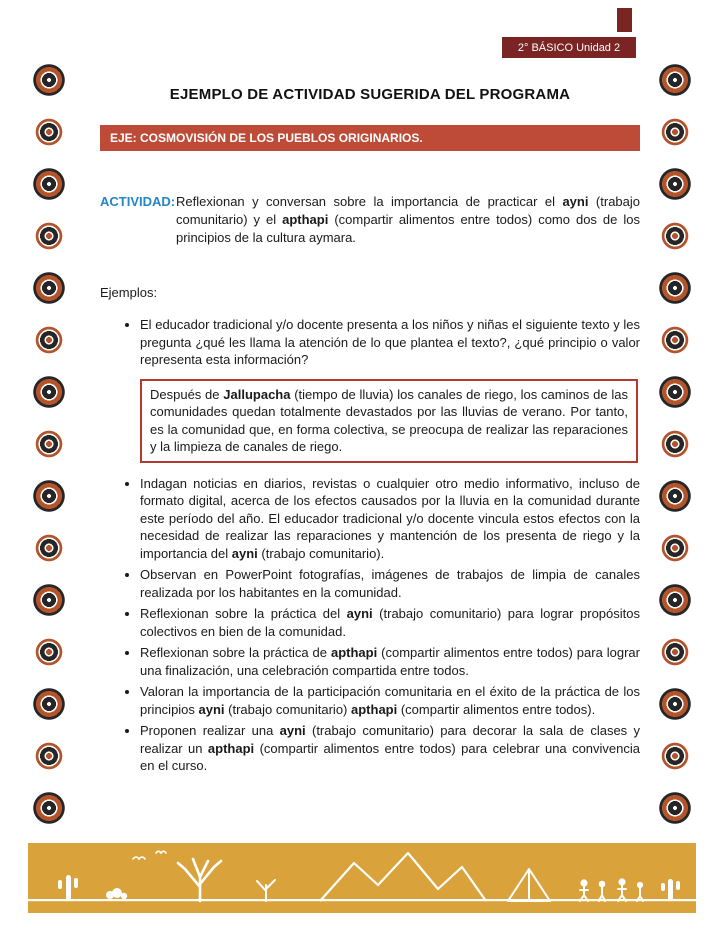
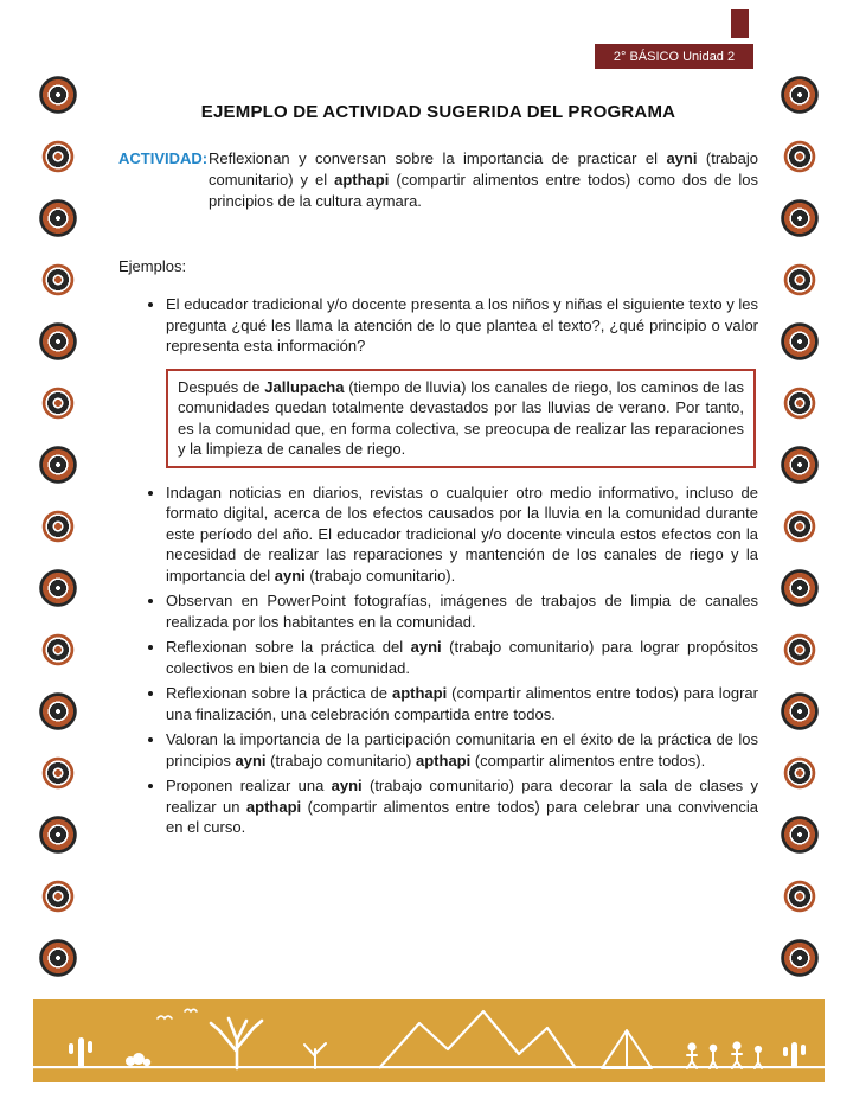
  2° BÁSICO Unidad 2
  EJEMPLO DE ACTIVIDAD SUGERIDA DEL PROGRAMA
- EJE: COSMOVISIÓN DE LOS PUEBLOS ORIGINARIOS.
  ACTIVIDAD:
  Reflexionan y conversan sobre la importancia de practicar el ayni (trabajo comunitario) y el apthapi (compartir alimentos entre todos) como dos de los principios de la cultura aymara.
  Ejemplos:
  El educador tradicional y/o docente presenta a los niños y niñas el siguiente texto y les pregunta ¿qué les llama la atención de lo que plantea el texto?, ¿qué principio o valor representa esta información?
  Después de Jallupacha (tiempo de lluvia) los canales de riego, los caminos de las comunidades quedan totalmente devastados por las lluvias de verano. Por tanto, es la comunidad que, en forma colectiva, se preocupa de realizar las reparaciones y la limpieza de canales de riego.
- Indagan noticias en diarios, revistas o cualquier otro medio informativo, incluso de formato digital, acerca de los efectos causados por la lluvia en la comunidad durante este período del año. El educador tradicional y/o docente vincula estos efectos con la necesidad de realizar las reparaciones y mantención de los presenta de riego y la importancia del ayni (trabajo comunitario).
+ Indagan noticias en diarios, revistas o cualquier otro medio informativo, incluso de formato digital, acerca de los efectos causados por la lluvia en la comunidad durante este período del año. El educador tradicional y/o docente vincula estos efectos con la necesidad de realizar las reparaciones y mantención de los canales de riego y la importancia del ayni (trabajo comunitario).
  Observan en PowerPoint fotografías, imágenes de trabajos de limpia de canales realizada por los habitantes en la comunidad.
  Reflexionan sobre la práctica del ayni (trabajo comunitario) para lograr propósitos colectivos en bien de la comunidad.
  Reflexionan sobre la práctica de apthapi (compartir alimentos entre todos) para lograr una finalización, una celebración compartida entre todos.
  Valoran la importancia de la participación comunitaria en el éxito de la práctica de los principios ayni (trabajo comunitario) apthapi (compartir alimentos entre todos).
  Proponen realizar una ayni (trabajo comunitario) para decorar la sala de clases y realizar un apthapi (compartir alimentos entre todos) para celebrar una convivencia en el curso.
